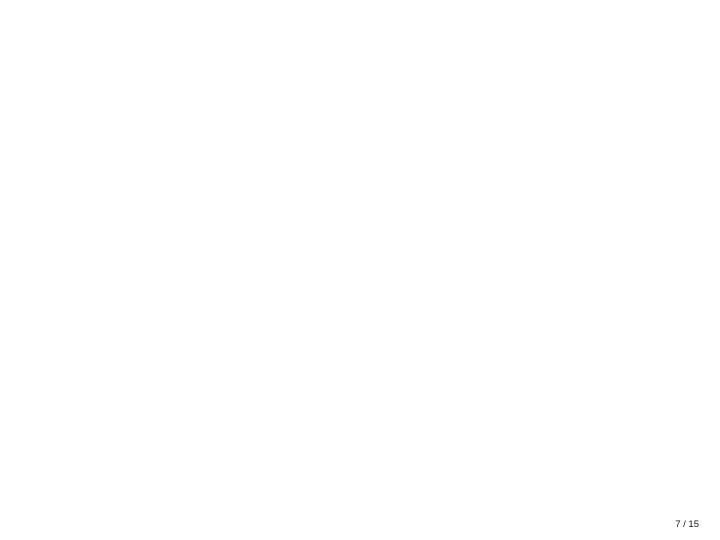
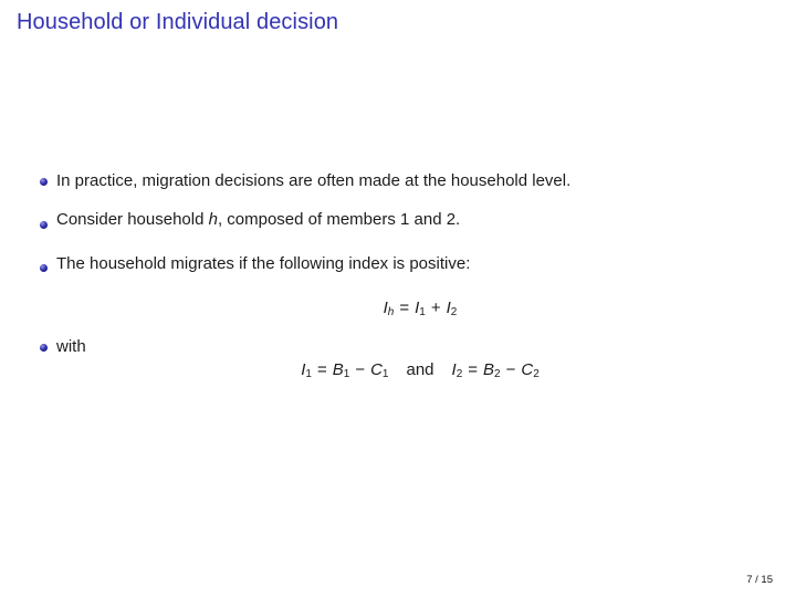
+ Household or Individual decision
+ In practice, migration decisions are often made at the household level.
+ Consider household h, composed of members 1 and 2.
+ The household migrates if the following index is positive:
+ Ih = I1 + I2
+ with
+ I1 = B1 − C1 and I2 = B2 − C2
  7 / 15
